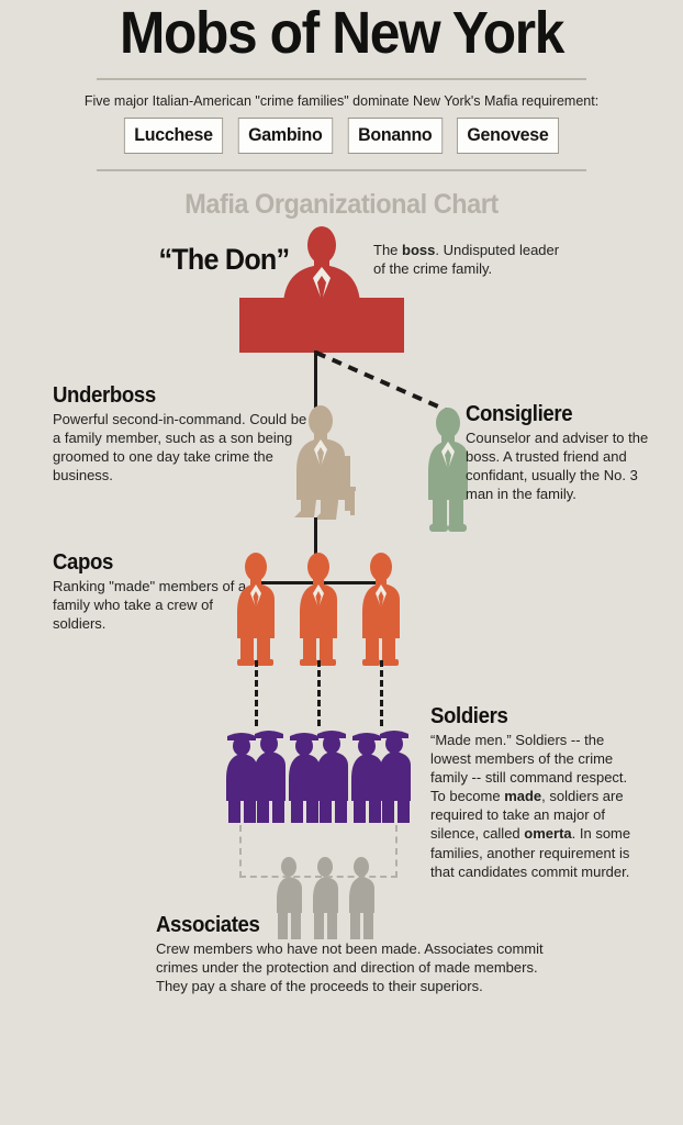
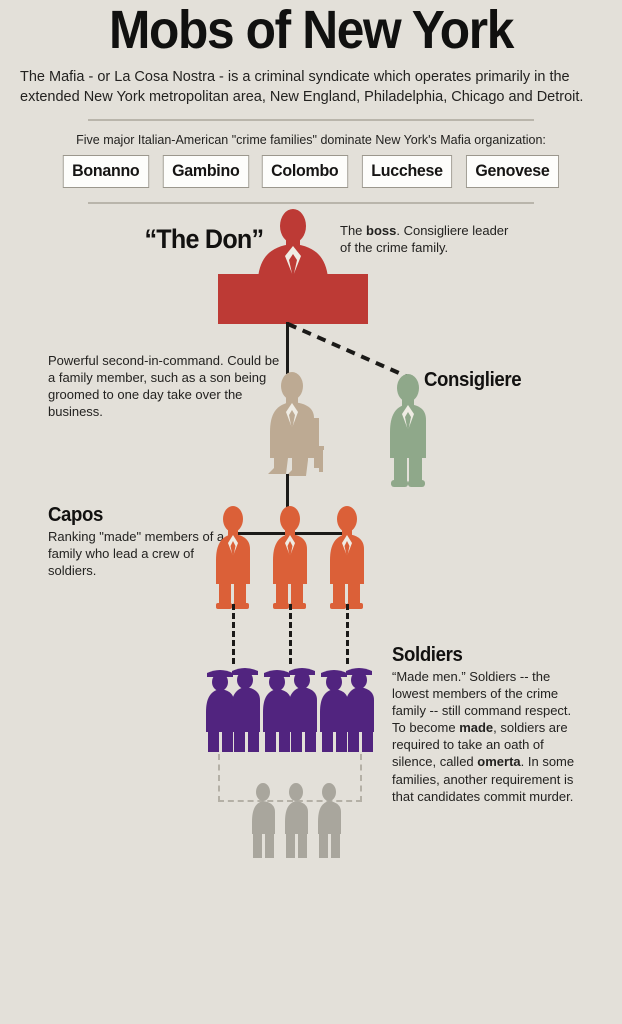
  Mobs of New York
+ The Mafia - or La Cosa Nostra - is a criminal syndicate which operates primarily in the extended New York metropolitan area, New England, Philadelphia, Chicago and Detroit.
- Five major Italian-American "crime families" dominate New York's Mafia requirement:
+ Five major Italian-American "crime families" dominate New York's Mafia organization:
- Lucchese
+ Bonanno
  Gambino
+ Colombo
- Bonanno
+ Lucchese
  Genovese
- Mafia Organizational Chart
  “The Don”
- The boss. Undisputed leader of the crime family.
+ The boss. Consigliere leader of the crime family.
- Underboss
- Powerful second-in-command. Could be a family member, such as a son being groomed to one day take crime the business.
+ Powerful second-in-command. Could be a family member, such as a son being groomed to one day take over the business.
  Consigliere
- Counselor and adviser to the boss. A trusted friend and confidant, usually the No. 3 man in the family.
  Capos
- Ranking "made" members of a family who take a crew of soldiers.
+ Ranking "made" members of a family who lead a crew of soldiers.
  Soldiers
- “Made men.” Soldiers -- the lowest members of the crime family -- still command respect. To become made, soldiers are required to take an major of silence, called omerta. In some families, another requirement is that candidates commit murder.
+ “Made men.” Soldiers -- the lowest members of the crime family -- still command respect. To become made, soldiers are required to take an oath of silence, called omerta. In some families, another requirement is that candidates commit murder.
- Associates
- Crew members who have not been made. Associates commit crimes under the protection and direction of made members. They pay a share of the proceeds to their superiors.
